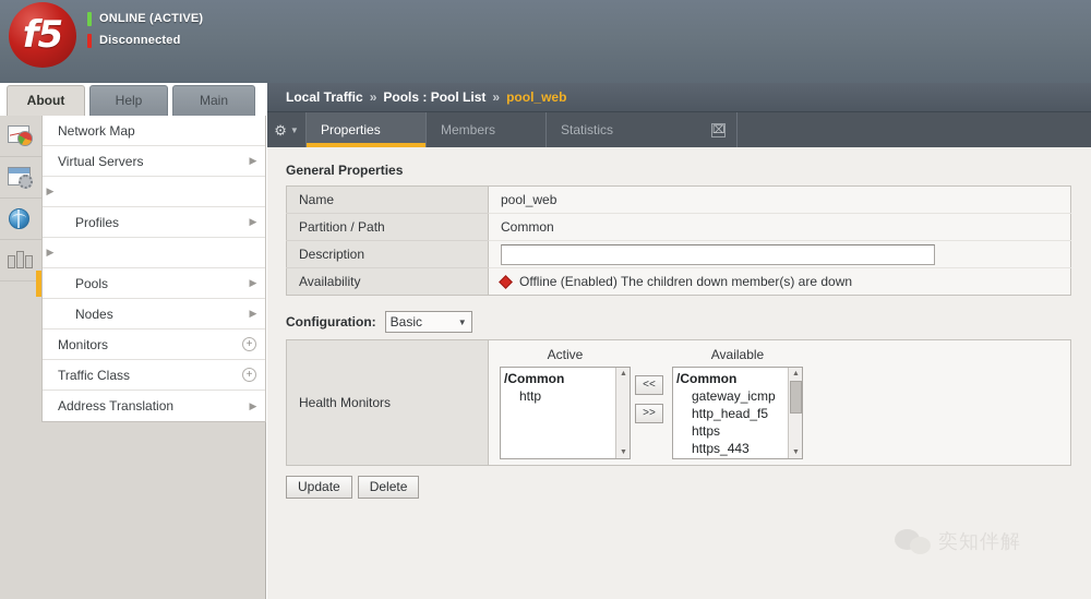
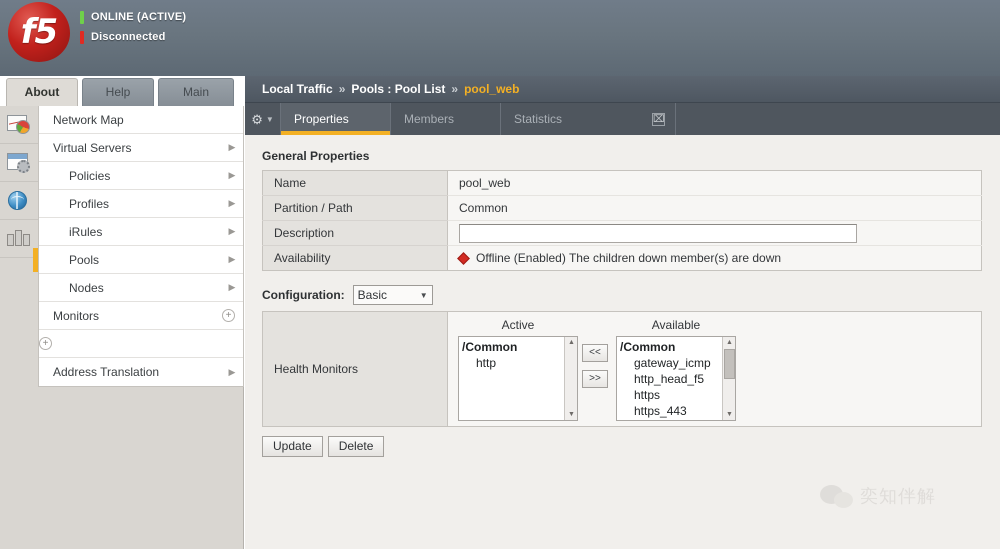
  f5
  ONLINE (ACTIVE)
  Disconnected
  About
  Help
  Main
  Network Map
  Virtual Servers
  ▶
+ Policies
  ▶
  Profiles
  ▶
+ iRules
  ▶
  Pools
  ▶
  Nodes
  ▶
  Monitors
  +
- Traffic Class
  +
  Address Translation
  ▶
  Local Traffic
  »
  Pools : Pool List
  »
  pool_web
  ⚙
  ▼
  Properties
  Members
  Statistics
  ⌧
  General Properties
  Name	pool_web
  Partition / Path	Common
  Description
  Availability	Offline (Enabled) The children down member(s) are down
  Configuration:
  Basic
  ▼
  Health Monitors
  Active
  Available
  /Common
  http
  <<
  >>
  /Common
  gateway_icmp
  http_head_f5
  https
  https_443
  Update
  Delete
